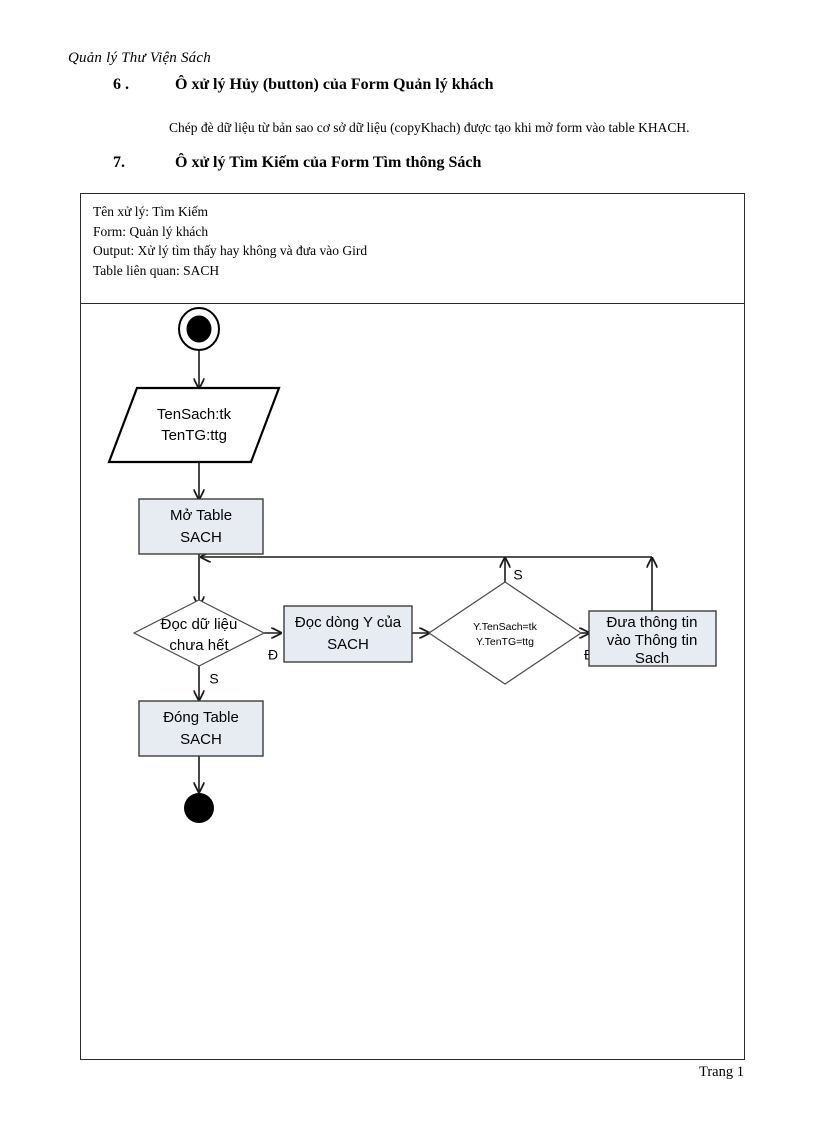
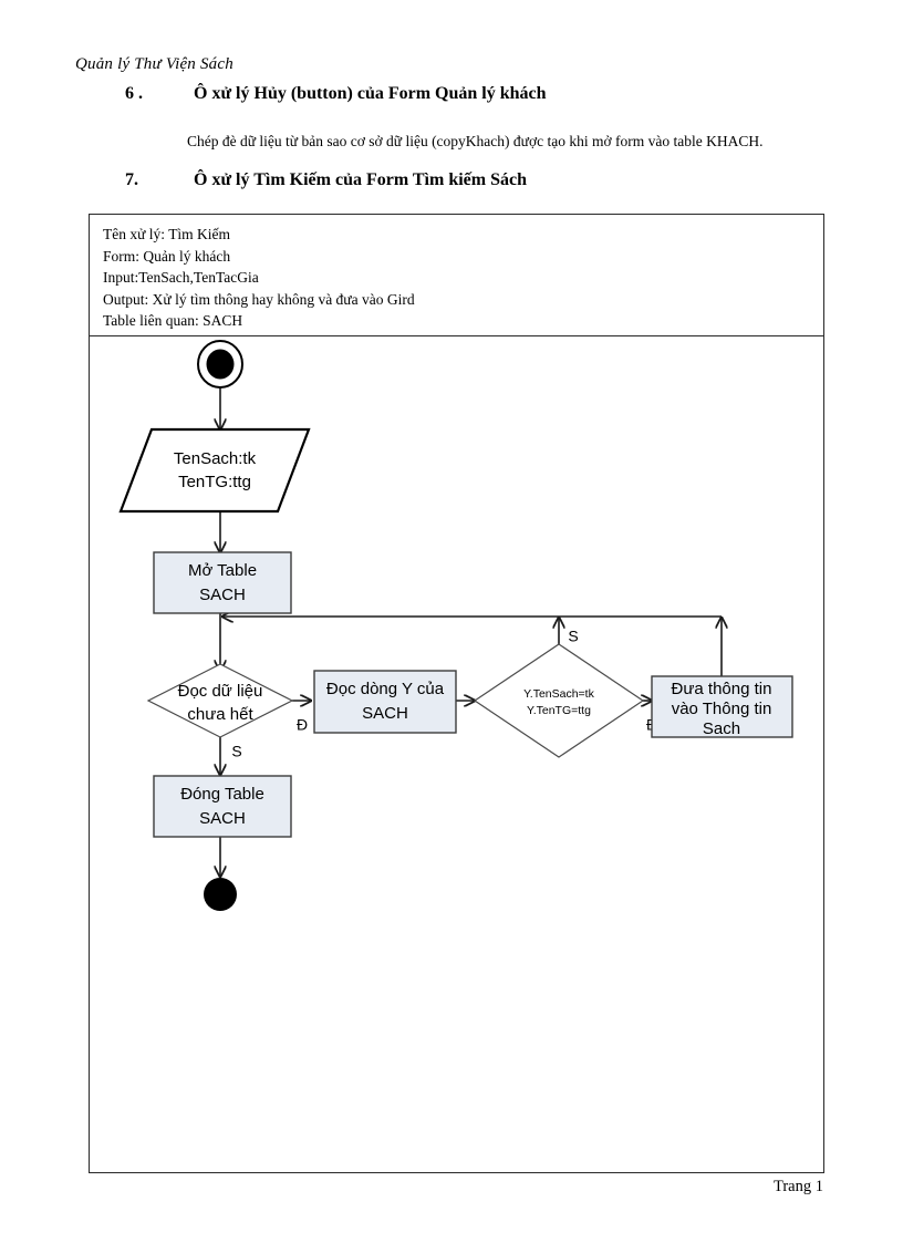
  Quản lý Thư Viện Sách
  6 . Ô xử lý Hủy (button) của Form Quản lý khách
  Chép đè dữ liệu từ bản sao cơ sở dữ liệu (copyKhach) được tạo khi mở form vào table KHACH.
- 7. Ô xử lý Tìm Kiếm của Form Tìm thông Sách
+ 7. Ô xử lý Tìm Kiếm của Form Tìm kiếm Sách
  Tên xử lý: Tìm Kiếm
  Form: Quản lý khách
+ Input:TenSach,TenTacGia
- Output: Xử lý tìm thấy hay không và đưa vào Gird
+ Output: Xử lý tìm thông hay không và đưa vào Gird
  Table liên quan: SACH
  TenSach:tk
  TenTG:ttg
  Mở Table
  SACH
  Đọc dữ liệu
  chưa hết
  Đ
  S
  Đọc dòng Y của
  SACH
  Y.TenSach=tk
  Y.TenTG=ttg
  S
  Đưa thông tin
  vào Thông tin
  Sach
  Đóng Table
  SACH
  Trang 1
